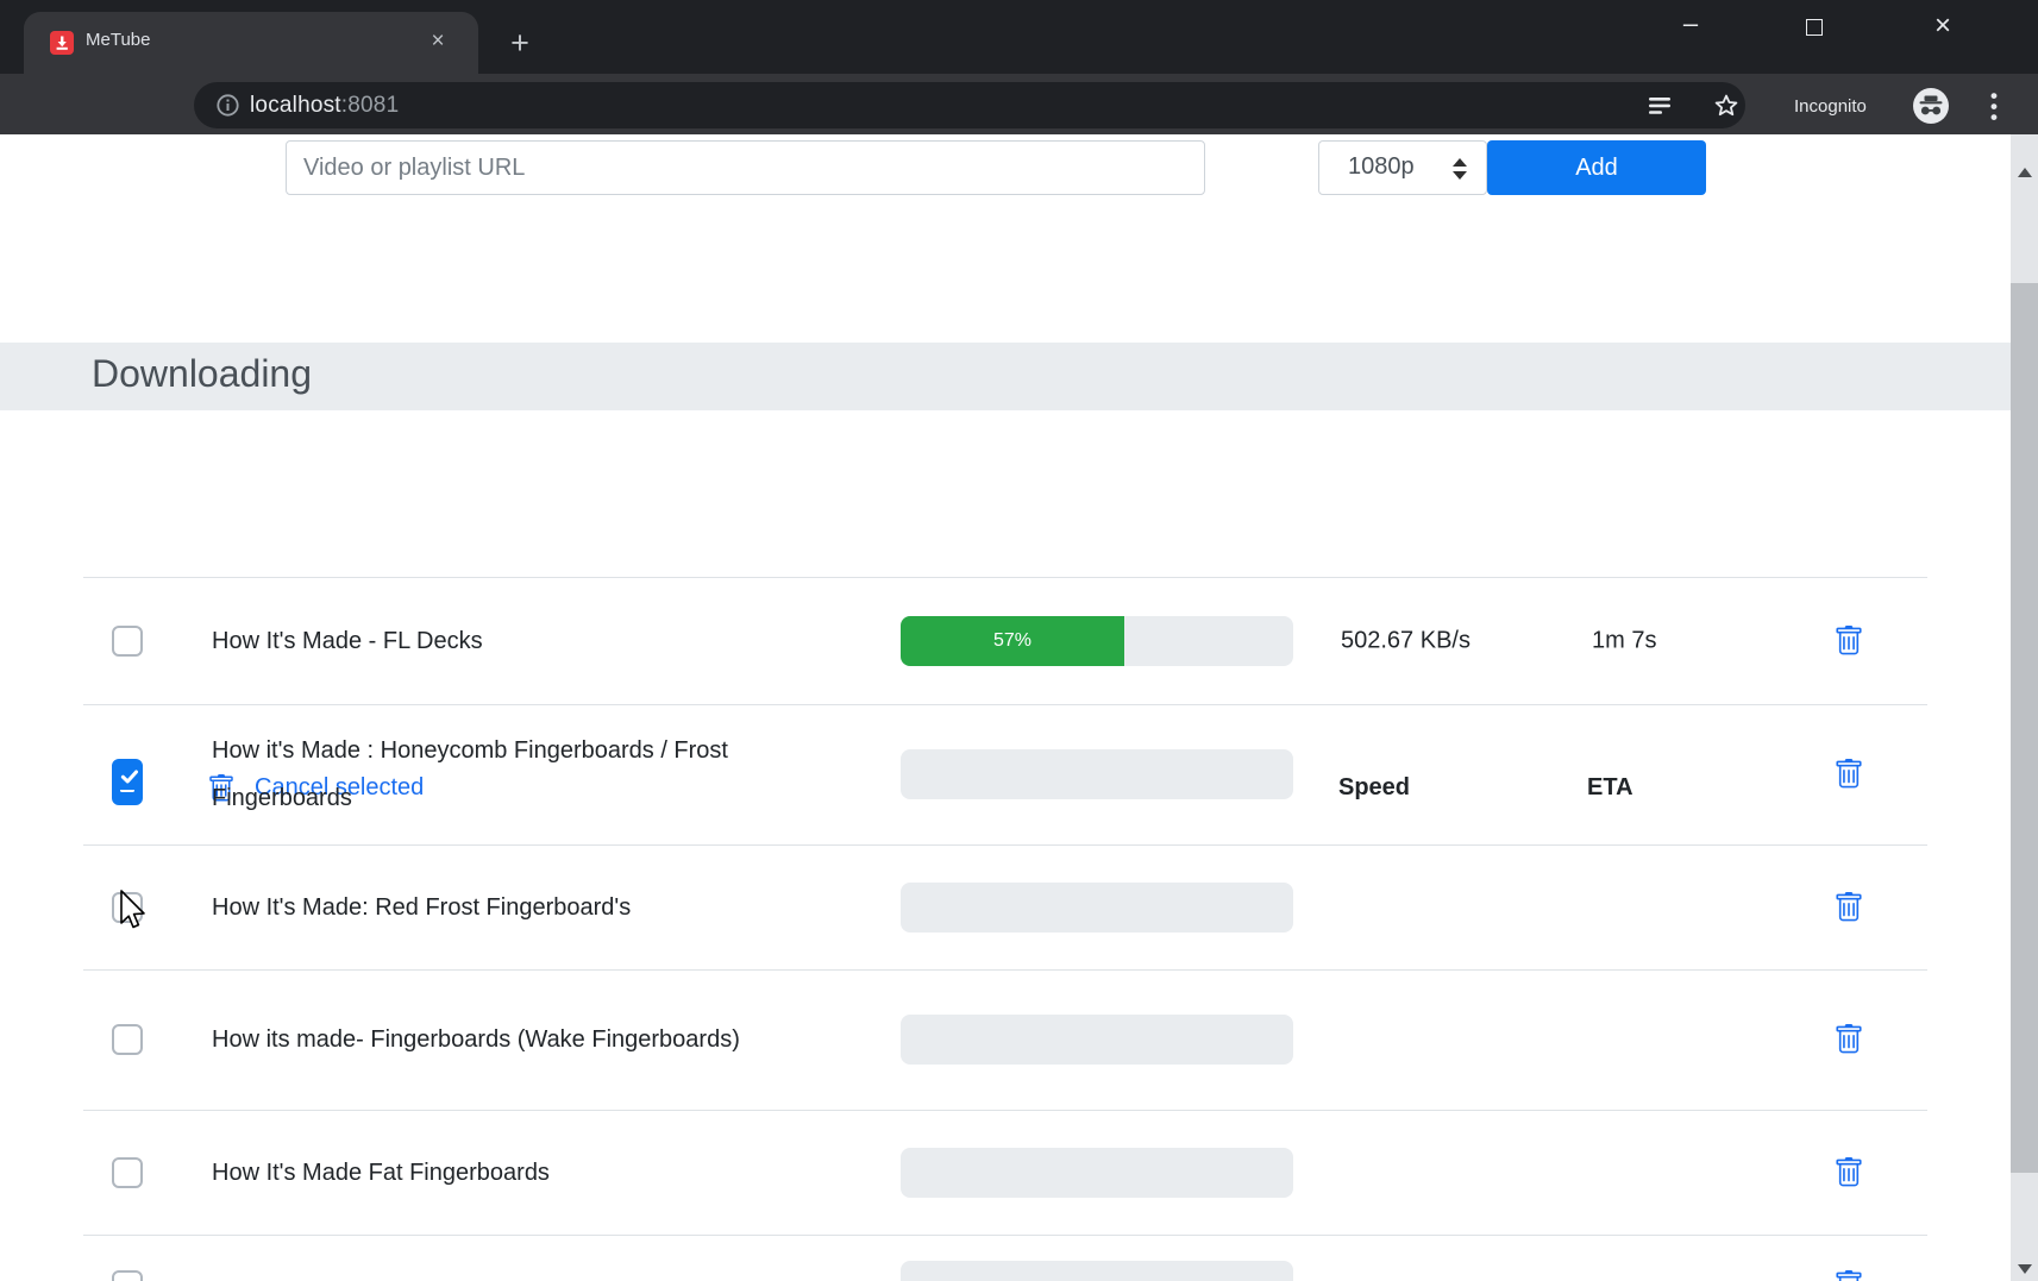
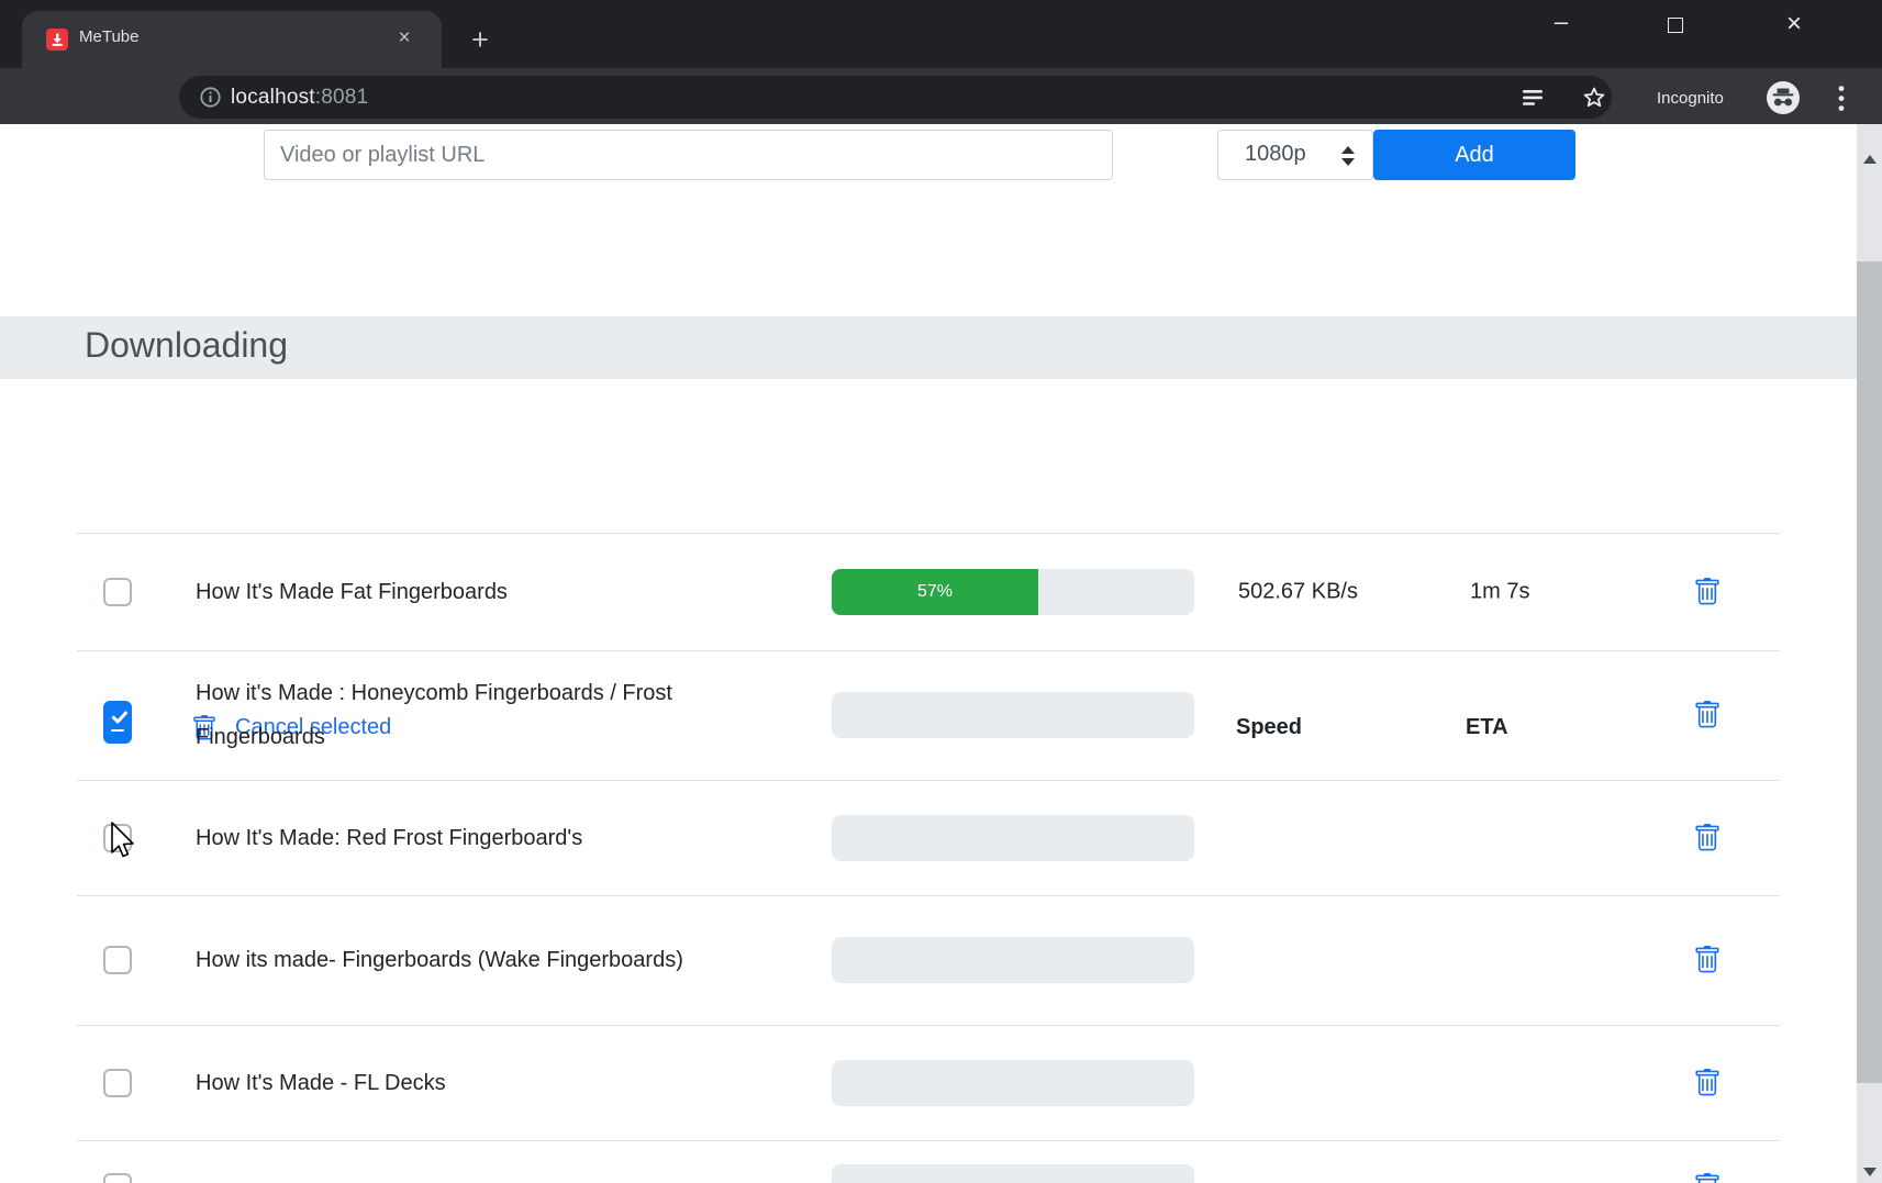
  MeTube
  ×
  +
  –
  ×
  localhost:8081
  Incognito
  •
  •
  •
  Video or playlist URL
  1080p
  Add
  Downloading
  Cancel selected
  Speed
  ETA
- How It's Made - FL Decks
+ How It's Made Fat Fingerboards
  57%
  502.67 KB/s
  1m 7s
  How it's Made : Honeycomb Fingerboards / Frost Fingerboards
  How It's Made: Red Frost Fingerboard's
  How its made- Fingerboards (Wake Fingerboards)
- How It's Made Fat Fingerboards
+ How It's Made - FL Decks
